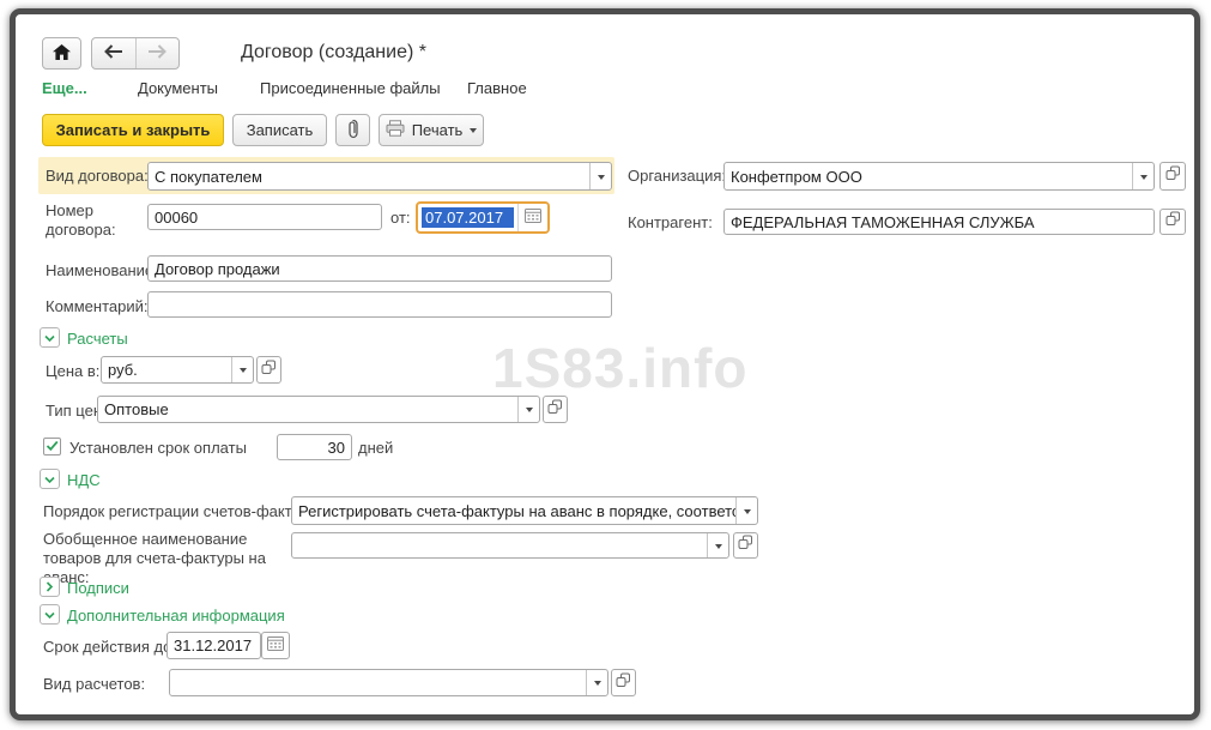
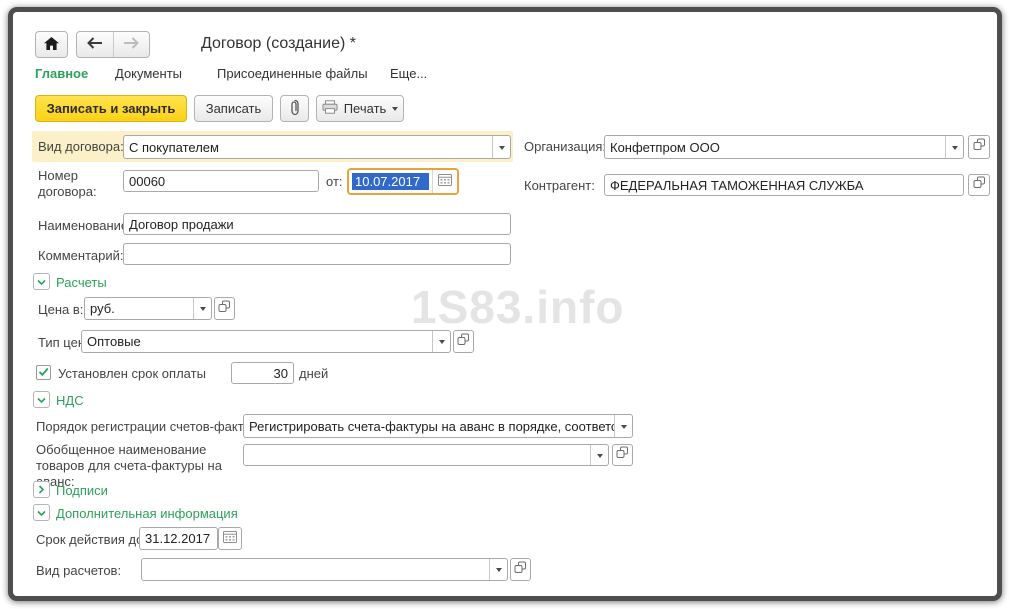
  1S83.info
  Договор (создание) *
- Еще...
+ Главное
  Документы
  Присоединенные файлы
- Главное
+ Еще...
  Записать и закрыть
  Записать
  Печать
  Вид договора:
  С покупателем
  Организация
  Конфетпром ООО
  Номер договора:
  00060
  от:
- 07.07.2017
+ 10.07.2017
  Контрагент:
  ФЕДЕРАЛЬНАЯ ТАМОЖЕННАЯ СЛУЖБА
  Наименовани
  Договор продажи
  Комментарий:
  Расчеты
  Цена в:
  руб.
  Тип це
  Оптовые
  Установлен срок оплаты
  30
  дней
  НДС
  Порядок регистрации счетов-факт
  Регистрировать счета-фактуры на аванс в порядке, соответ
  Обобщенное наименование товаров для счета-фактуры на анс:
  Подписи
  Дополнительная информация
  Срок действия д
  31.12.2017
  Вид расчетов:
